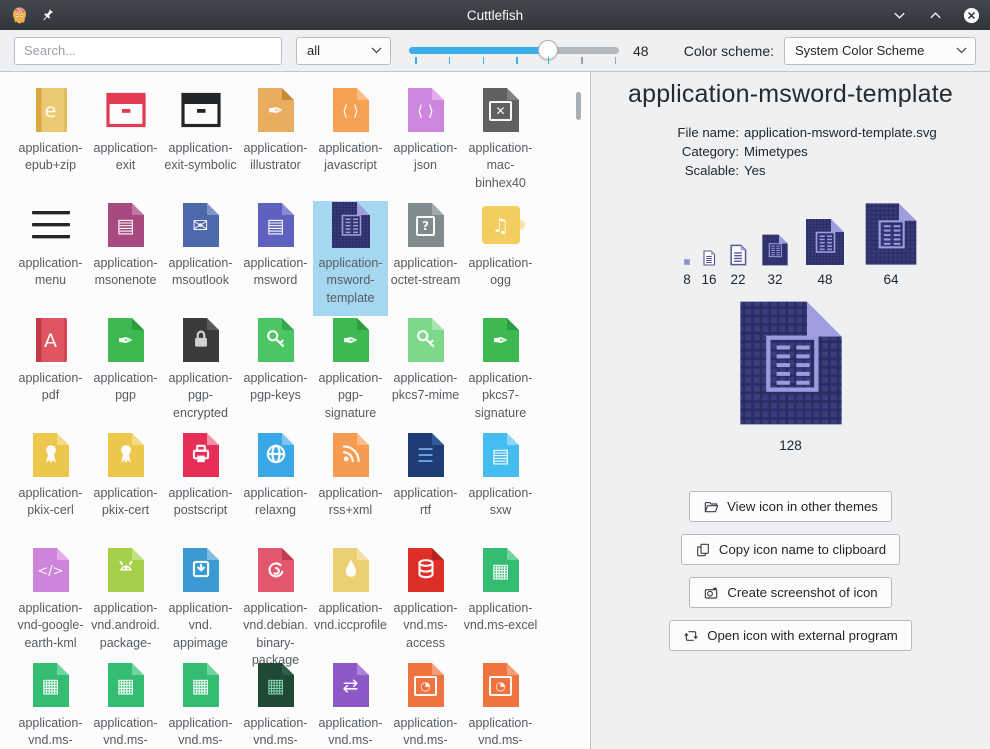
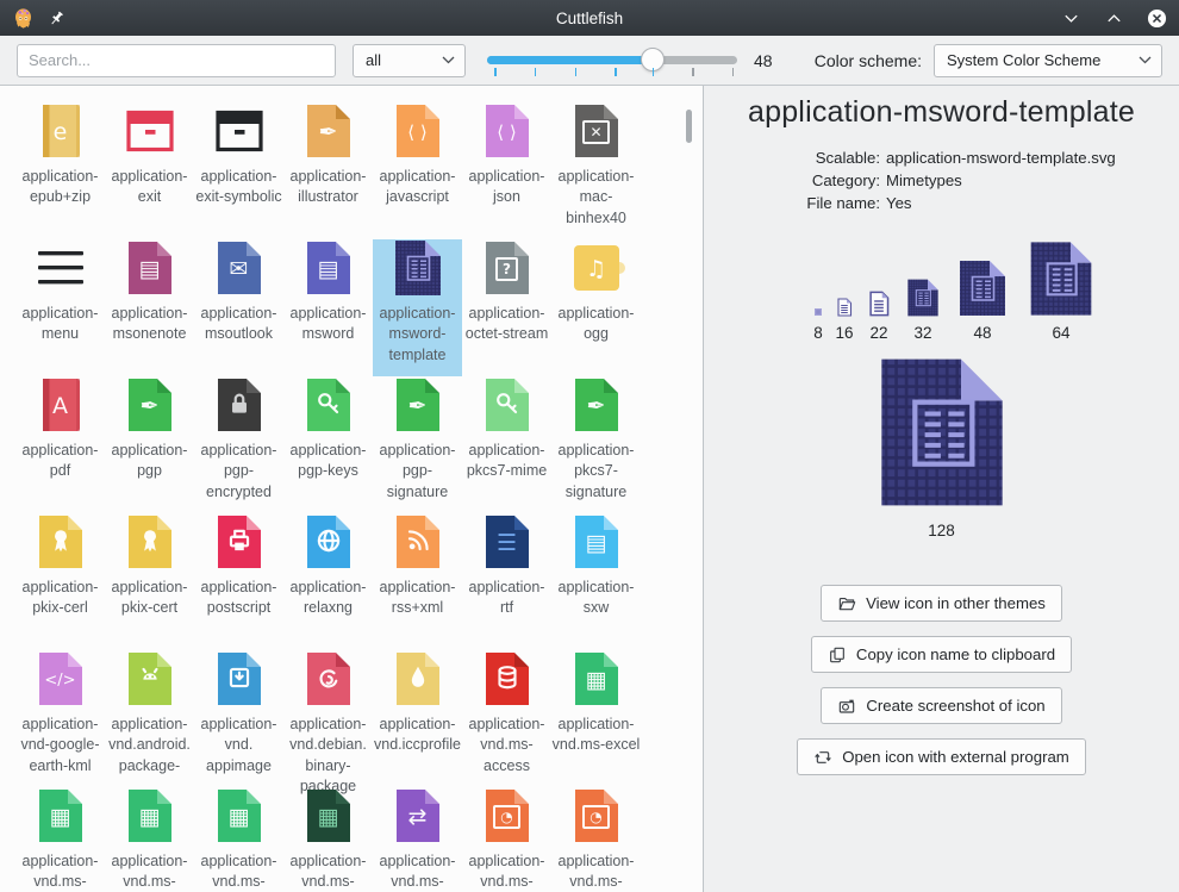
  Cuttlefish
  Search...
  all
  48
  Color scheme:
  System Color Scheme
  e
  application-​epub+zip
  application-​exit
  application-​exit-​symbolic
  ✒
  application-​illustrator
  ⟨ ⟩
  application-​javascript
  ⟨ ⟩
  application-​json
  ✕
  application-​mac-​binhex40
  application-​menu
  ▤
  application-​msonenote
  ✉
  application-​msoutlook
  ▤
  application-​msword
  application-​msword-​template
  ?
  application-​octet-​stream
  ♫
  application-​ogg
  A
  application-​pdf
  ✒
  application-​pgp
  application-​pgp-​encrypted
  application-​pgp-​keys
  ✒
  application-​pgp-​signature
  application-​pkcs7-​mime
  ✒
  application-​pkcs7-​signature
  application-​pkix-​cerl
  application-​pkix-​cert
  application-​postscript
  application-​relaxng
  application-​rss+xml
  ☰
  application-​rtf
  ▤
  application-​sxw
  </>
  application-​vnd-​google-earth-​kml
  application-​vnd.​android.​package-​
  application-​vnd.​appimage
  application-​vnd.​debian.​binary-​package
  application-​vnd.​iccprofile
  application-​vnd.​ms-​access
  ▦
  application-​vnd.​ms-​excel
  ▦
  ▦
  ▦
  ▦
  ⇄
  application-​vnd.​ms-​
  ◔
  ◔
  application-msword-template
- File name:
+ Scalable:
  application-msword-template.svg
  Category:
  Mimetypes
- Scalable:
+ File name:
  Yes
  8
  16
  22
  32
  48
  64
  128
  View icon in other themes
  Copy icon name to clipboard
  Create screenshot of icon
  Open icon with external program
